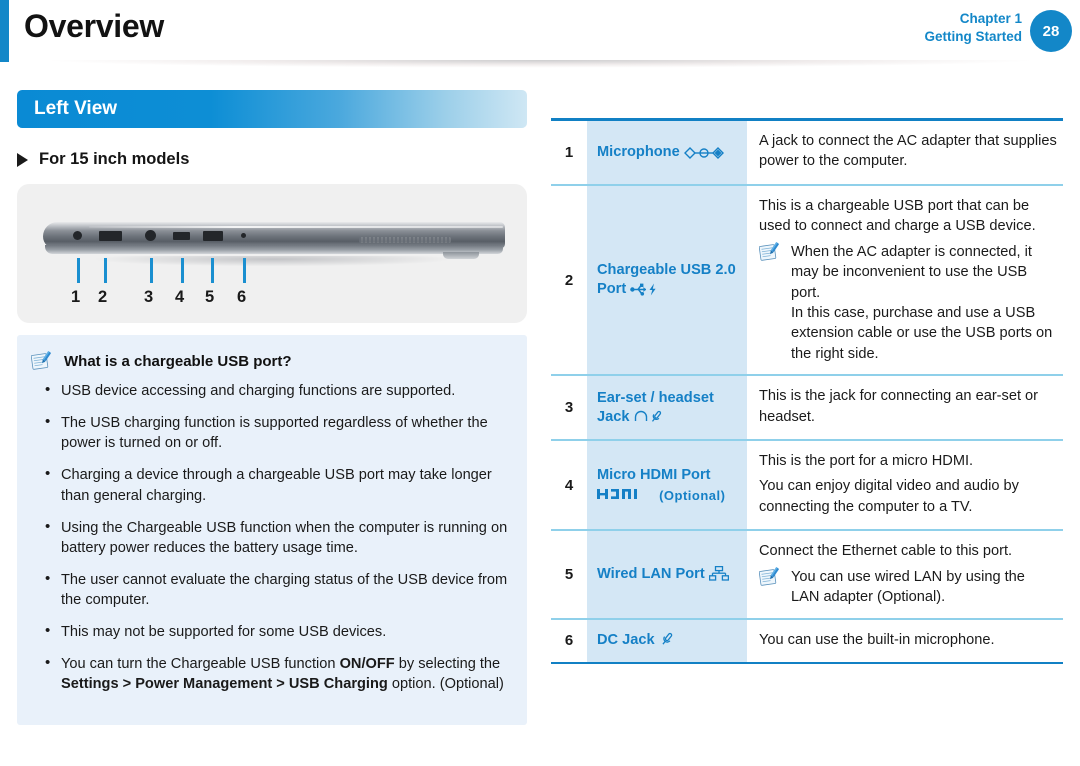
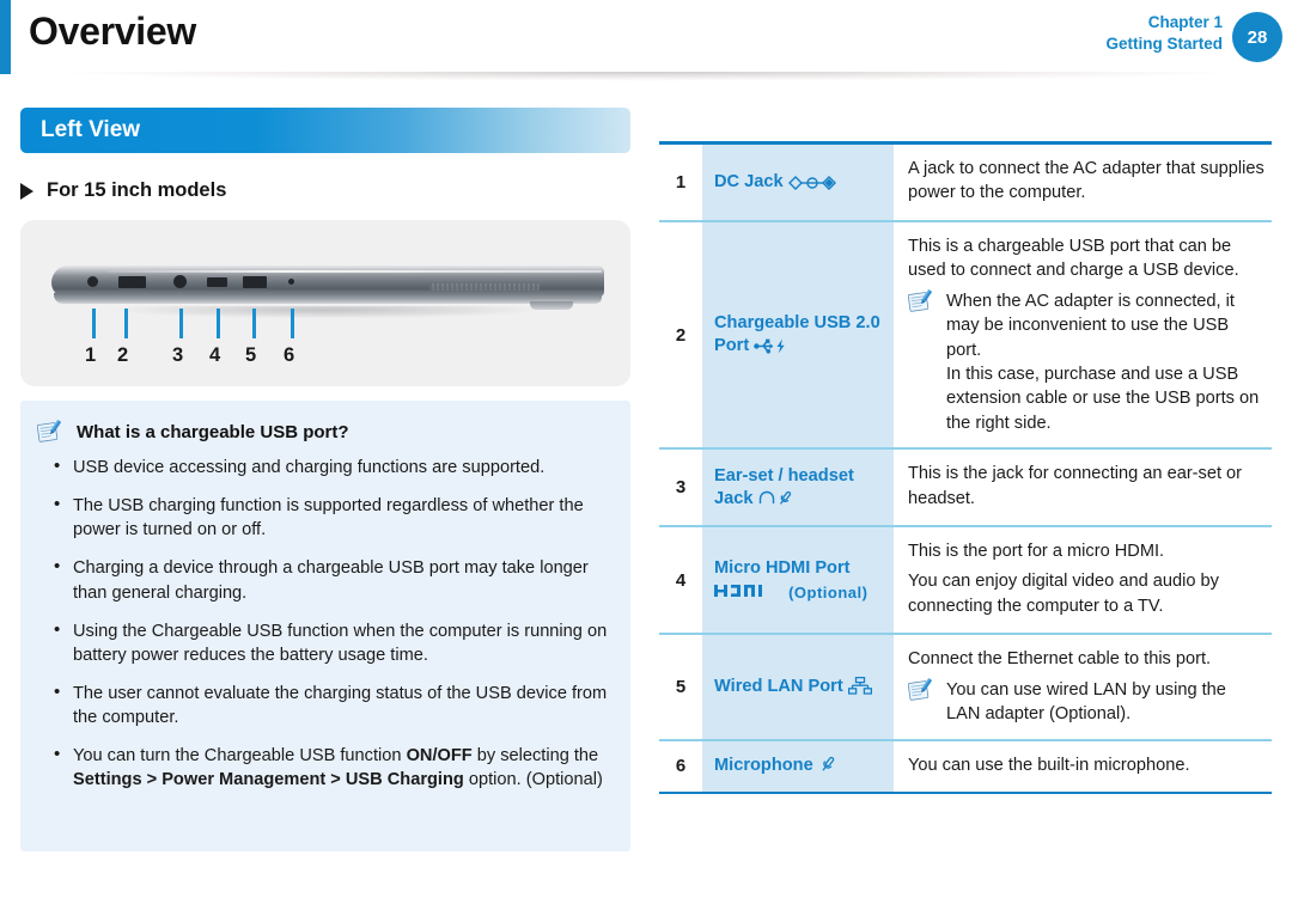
  Overview
  Chapter 1
  Getting Started
  28
  Left View
  For 15 inch models
  1
  2
  3
  4
  5
  6
  What is a chargeable USB port?
  USB device accessing and charging functions are supported.
  The USB charging function is supported regardless of whether the power is turned on or off.
  Charging a device through a chargeable USB port may take longer than general charging.
  Using the Chargeable USB function when the computer is running on battery power reduces the battery usage time.
  The user cannot evaluate the charging status of the USB device from the computer.
- This may not be supported for some USB devices.
  You can turn the Chargeable USB function ON/OFF by selecting the Settings > Power Management > USB Charging option. (Optional)
  1
- Microphone
+ DC Jack
  A jack to connect the AC adapter that supplies power to the computer.
  2
  Chargeable USB 2.0 Port
  This is a chargeable USB port that can be used to connect and charge a USB device.
  When the AC adapter is connected, it may be inconvenient to use the USB port.
  In this case, purchase and use a USB extension cable or use the USB ports on the right side.
  3
  Ear-set / headset Jack
  This is the jack for connecting an ear-set or headset.
  4
  Micro HDMI Port (Optional)
  This is the port for a micro HDMI.
  You can enjoy digital video and audio by connecting the computer to a TV.
  5
  Wired LAN Port
  Connect the Ethernet cable to this port.
  You can use wired LAN by using the LAN adapter (Optional).
  6
- DC Jack
+ Microphone
  You can use the built-in microphone.
